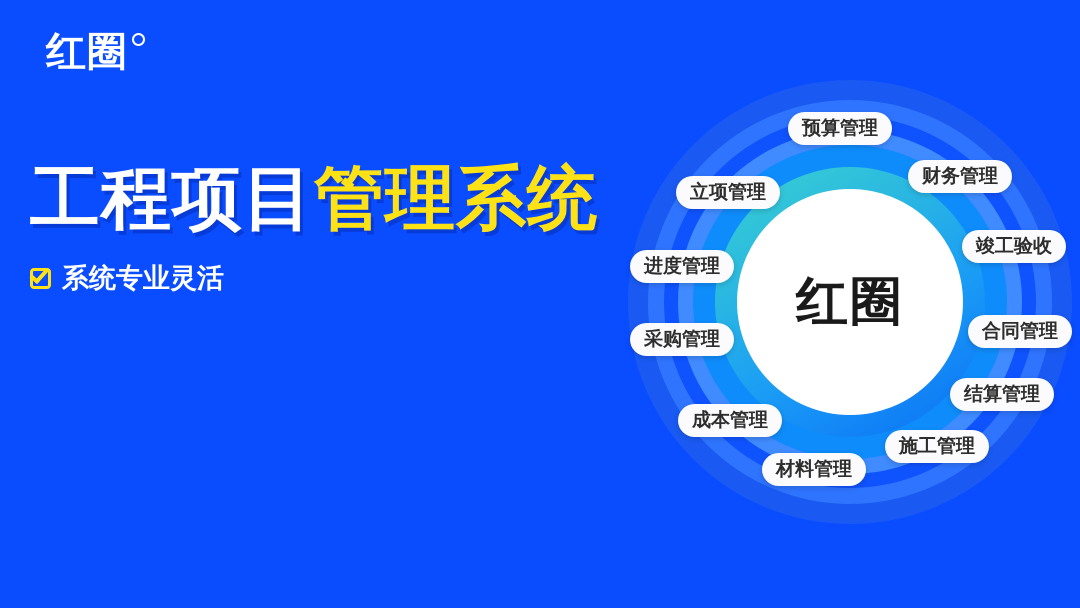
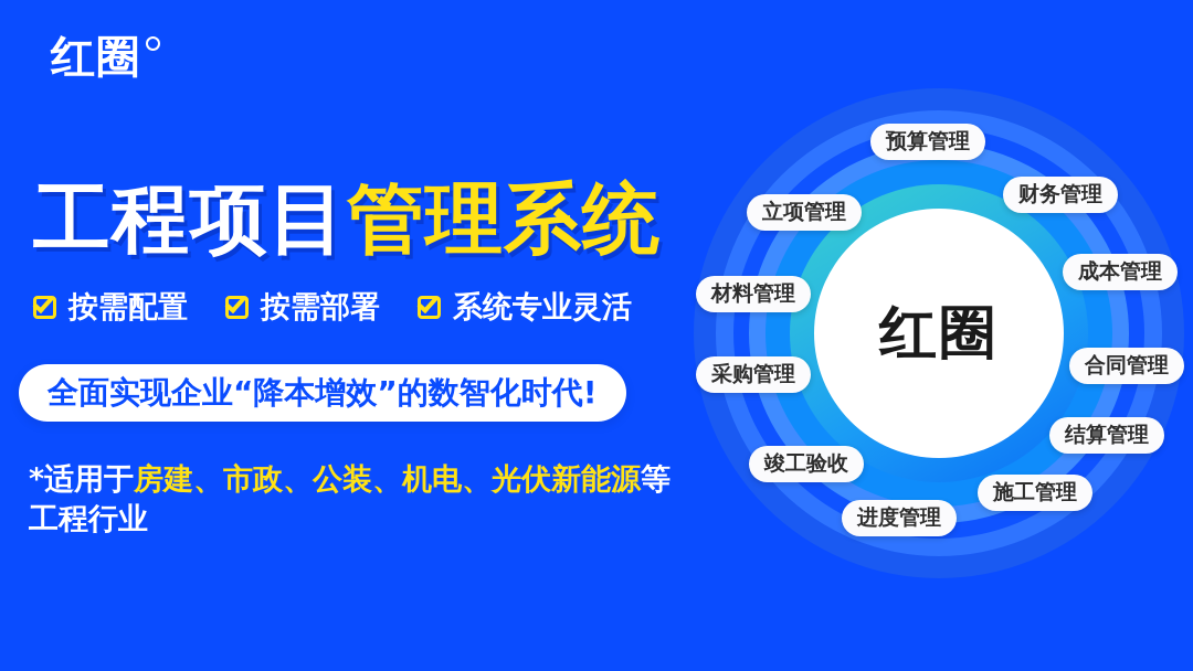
  红圈
  工程项目管理系统
+ 按需配置
+ 按需部署
  系统专业灵活
+ 全面实现企业“降本增效”的数智化时代!
+ *适用于房建、市政、公装、机电、光伏新能源等工程行业
  红圈
  预算管理
  财务管理
- 竣工验收
+ 成本管理
  合同管理
  结算管理
  施工管理
- 材料管理
+ 进度管理
- 成本管理
+ 竣工验收
  采购管理
- 进度管理
+ 材料管理
  立项管理
